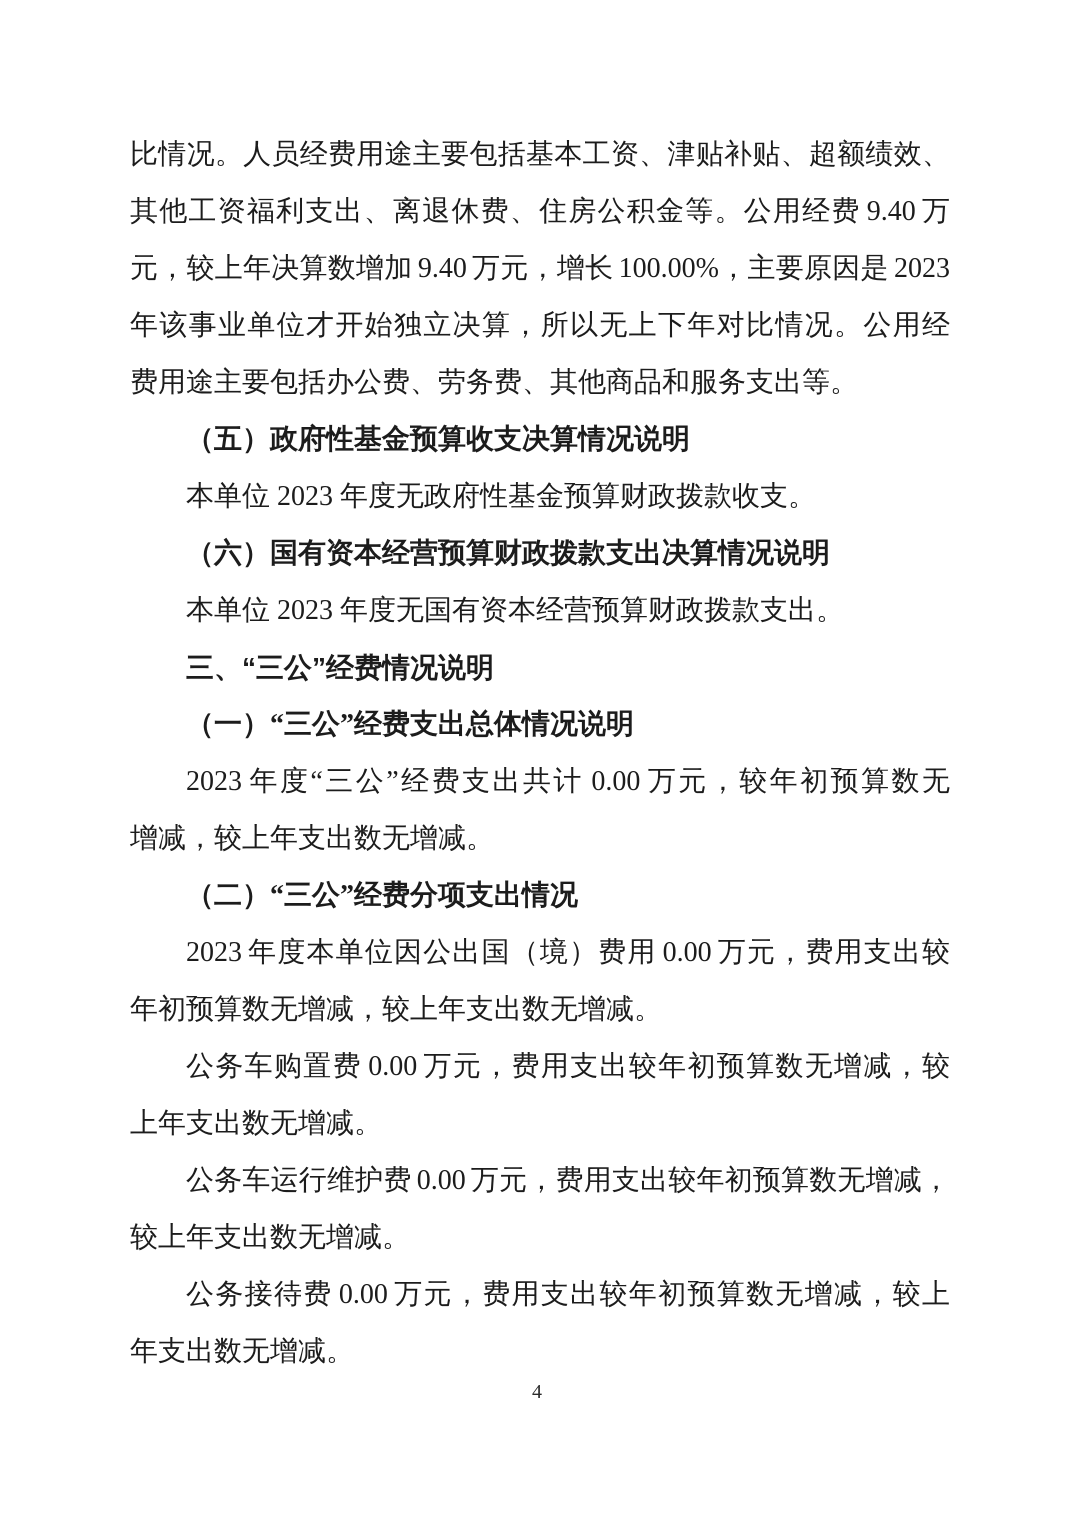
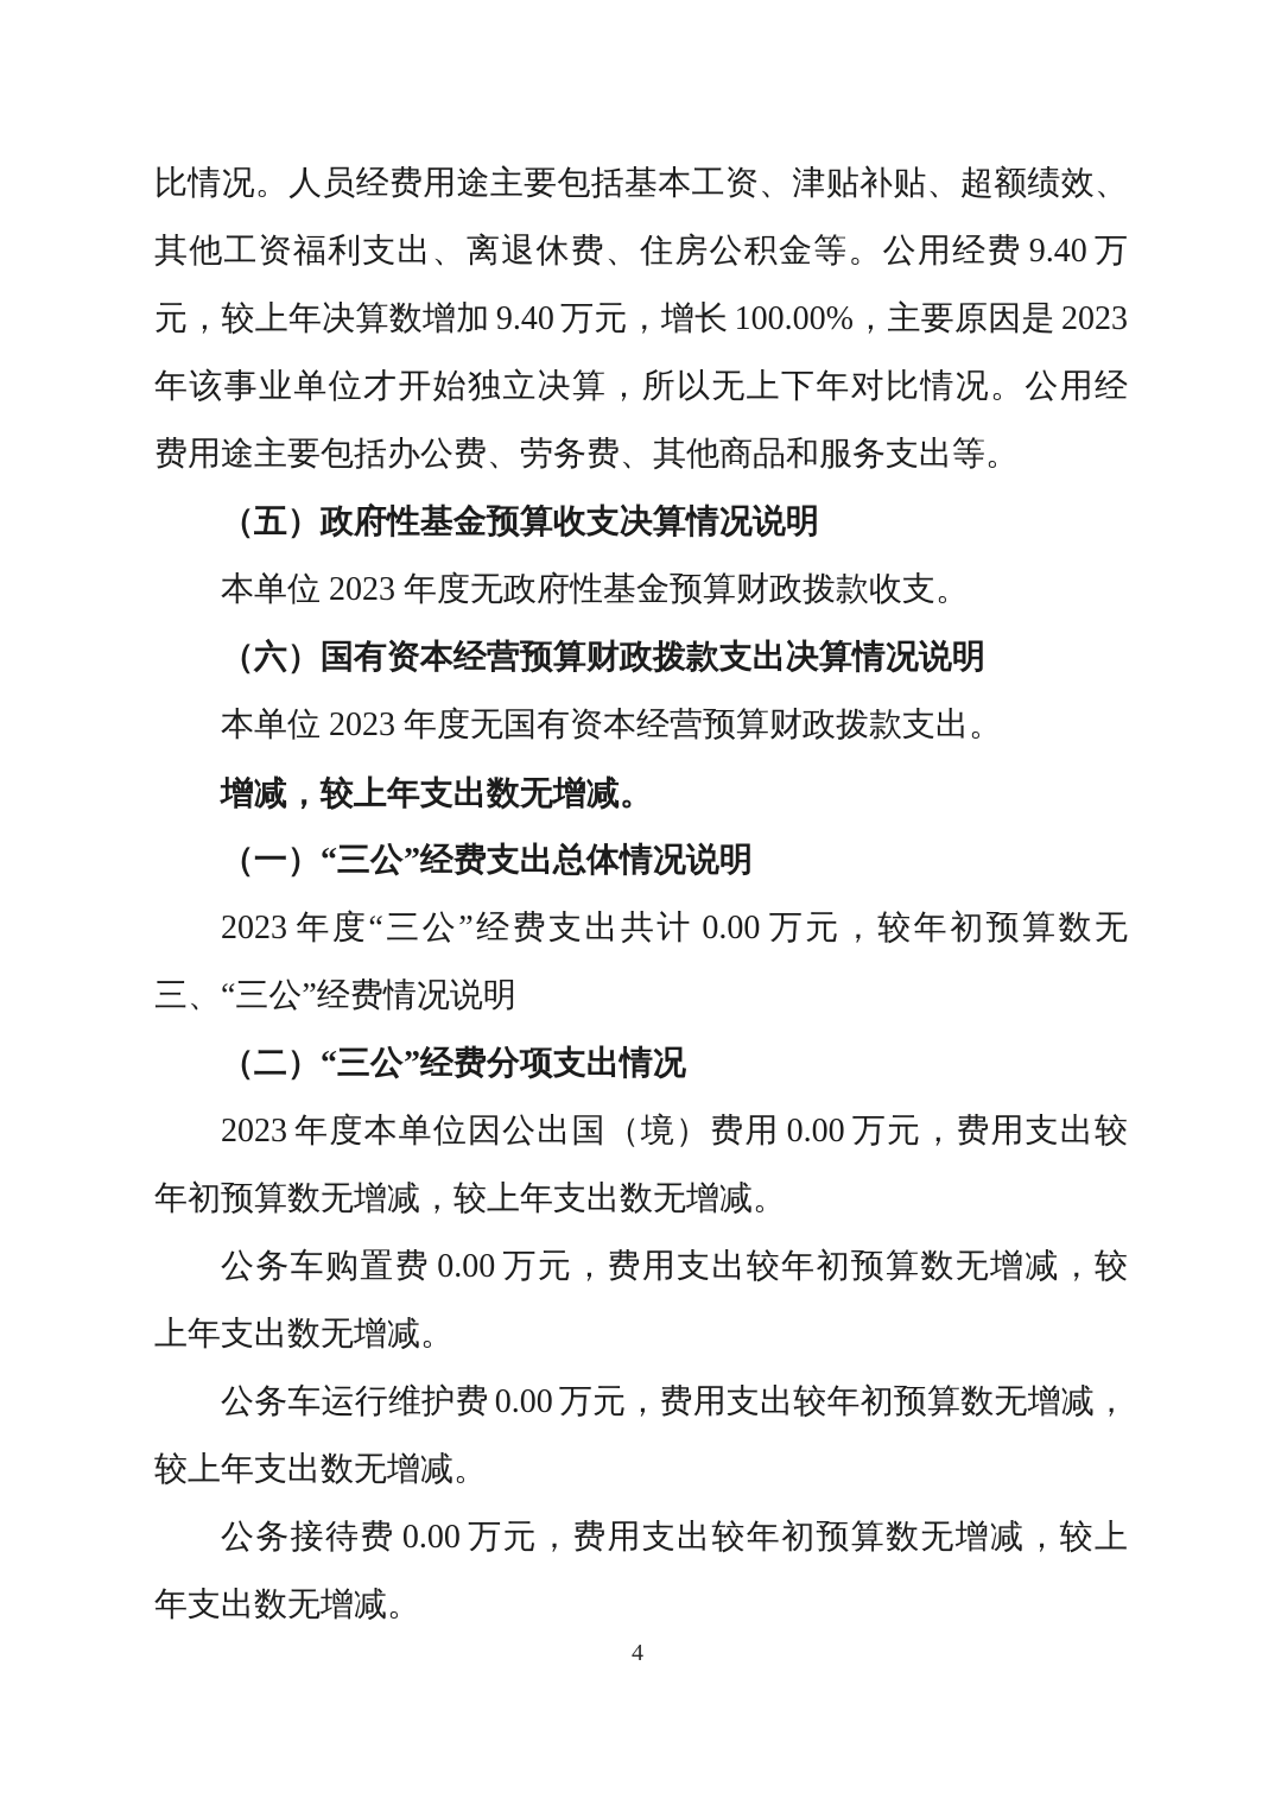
  比情况。人员经费用途主要包括基本工资、津贴补贴、超额绩效、
  其他工资福利支出、离退休费、住房公积金等。公用经费 9.40 万
  元，较上年决算数增加 9.40 万元，增长 100.00%，主要原因是 2023
  年该事业单位才开始独立决算，所以无上下年对比情况。公用经
  费用途主要包括办公费、劳务费、其他商品和服务支出等。
  （五）政府性基金预算收支决算情况说明
  本单位 2023 年度无政府性基金预算财政拨款收支。
  （六）国有资本经营预算财政拨款支出决算情况说明
  本单位 2023 年度无国有资本经营预算财政拨款支出。
- 三、“三公”经费情况说明
+ 增减，较上年支出数无增减。
  （一）“三公”经费支出总体情况说明
  2023 年度“三公”经费支出共计 0.00 万元，较年初预算数无
- 增减，较上年支出数无增减。
+ 三、“三公”经费情况说明
  （二）“三公”经费分项支出情况
  2023 年度本单位因公出国（境）费用 0.00 万元，费用支出较
  年初预算数无增减，较上年支出数无增减。
  公务车购置费 0.00 万元，费用支出较年初预算数无增减，较
  上年支出数无增减。
  公务车运行维护费 0.00 万元，费用支出较年初预算数无增减，
  较上年支出数无增减。
  公务接待费 0.00 万元，费用支出较年初预算数无增减，较上
  年支出数无增减。
  4
